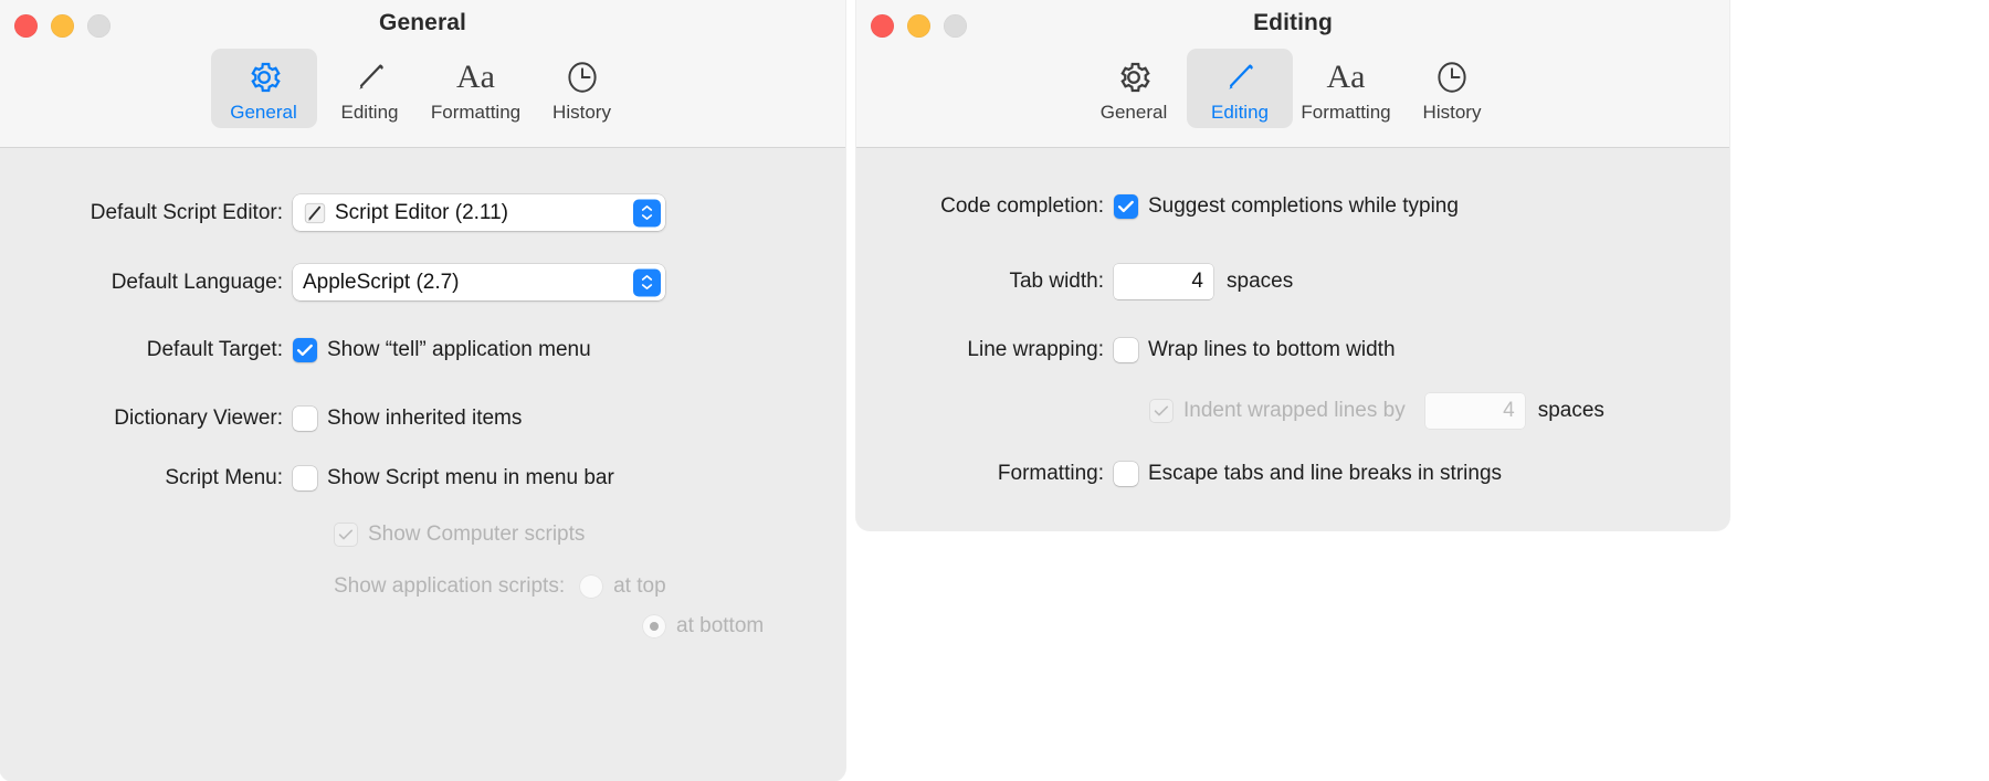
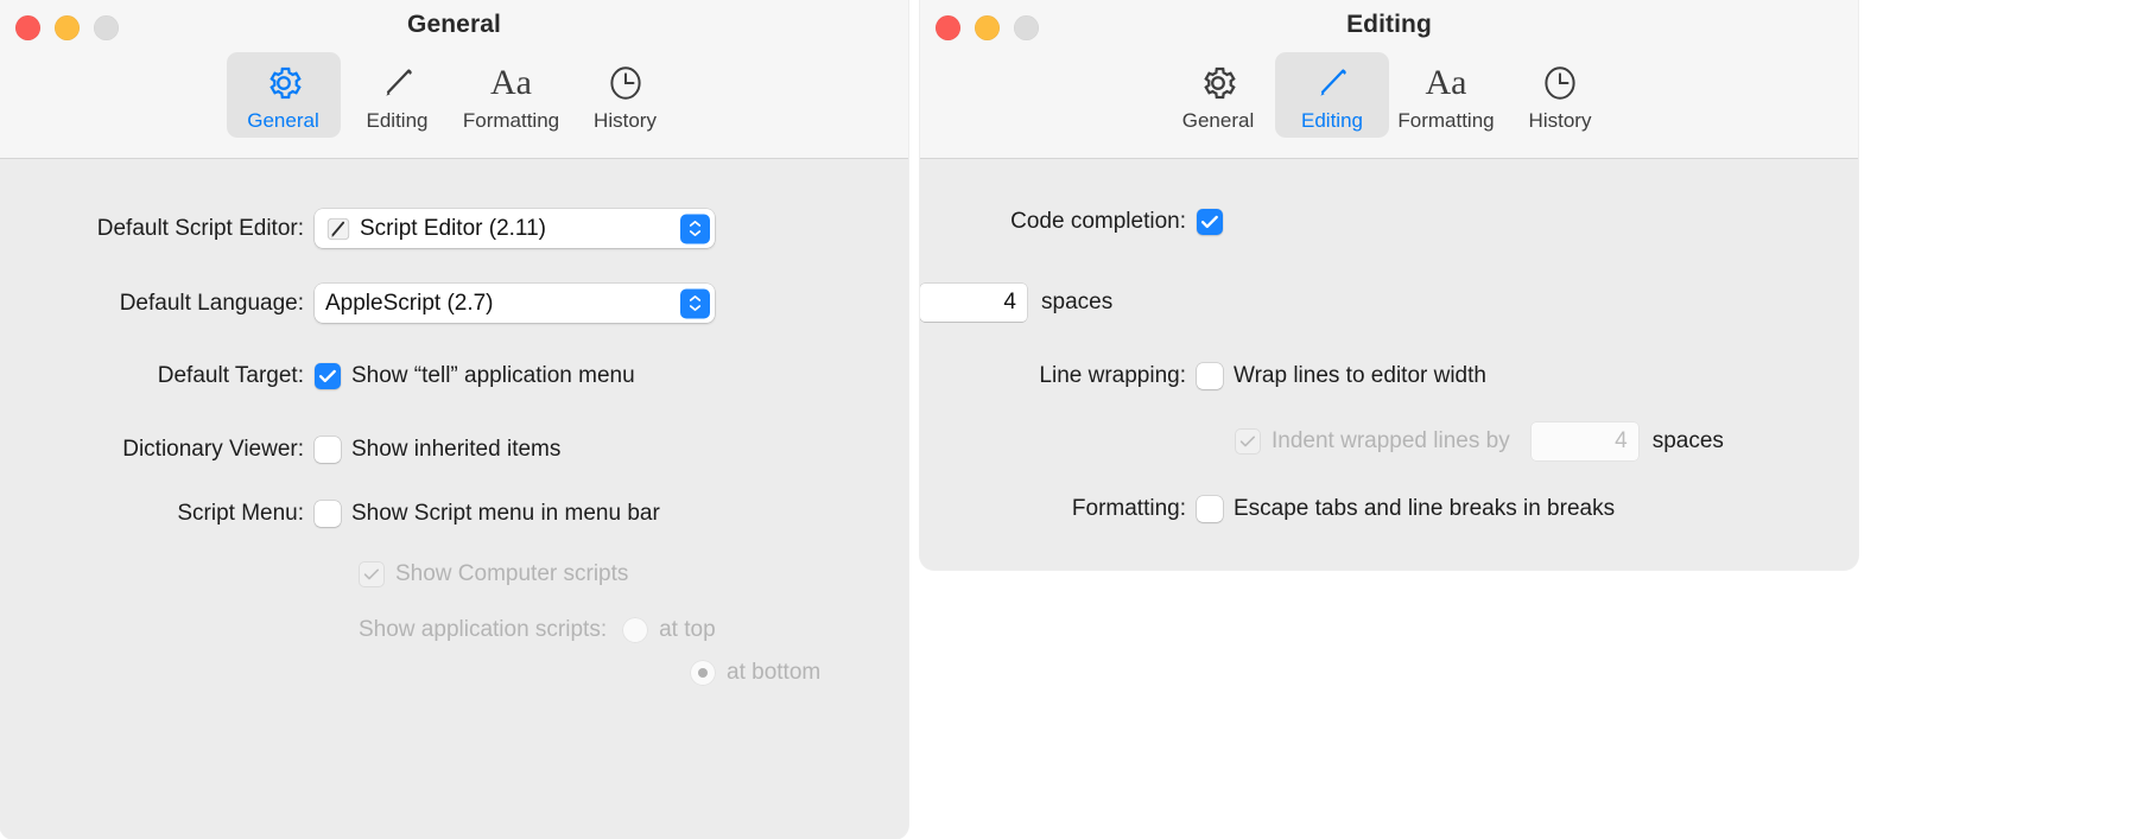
  General
  General
  Editing
  Aa
  Formatting
  History
  Default Script Editor:
  Script Editor (2.11)
  Default Language:
  AppleScript (2.7)
  Default Target:
  Show “tell” application menu
  Dictionary Viewer:
  Show inherited items
  Script Menu:
  Show Script menu in menu bar
  Show Computer scripts
  Show application scripts:
  at top
  at bottom
  Editing
  General
  Editing
  Aa
  Formatting
  History
  Code completion:
- Suggest completions while typing
- Tab width:
  4
  spaces
  Line wrapping:
- Wrap lines to bottom width
+ Wrap lines to editor width
  Indent wrapped lines by
  4
  spaces
  Formatting:
- Escape tabs and line breaks in strings
+ Escape tabs and line breaks in breaks
